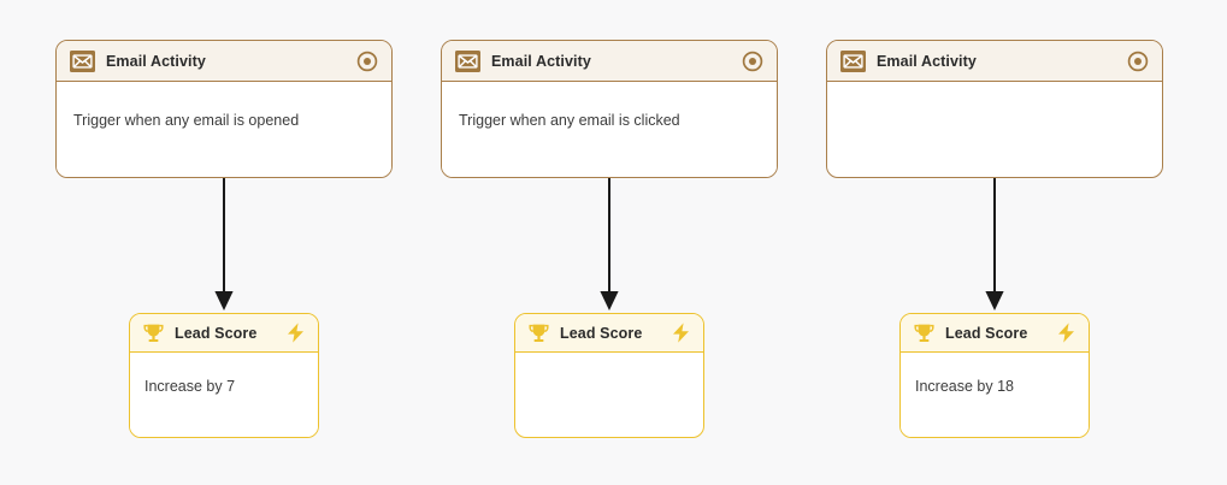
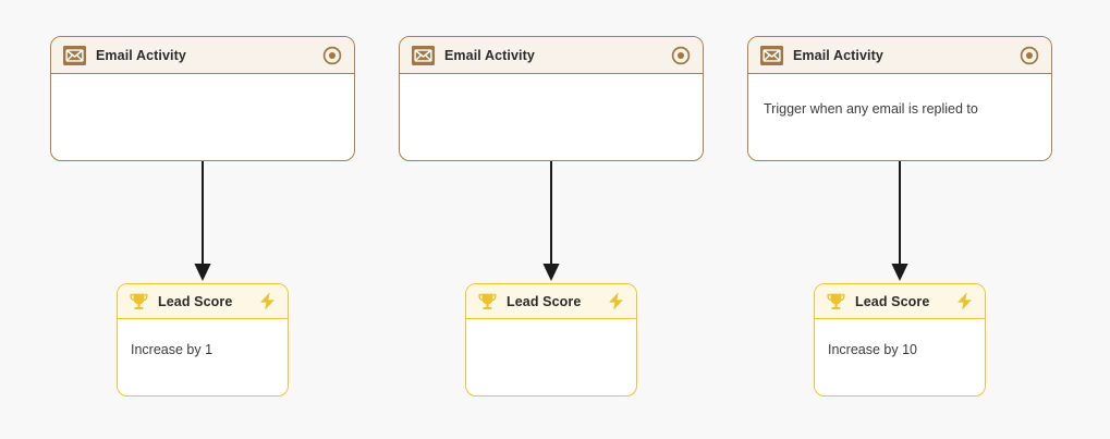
  Email Activity
- Trigger when any email is opened
  Lead Score
- Increase by 7
+ Increase by 1
  Email Activity
- Trigger when any email is clicked
  Lead Score
  Email Activity
+ Trigger when any email is replied to
  Lead Score
- Increase by 18
+ Increase by 10
